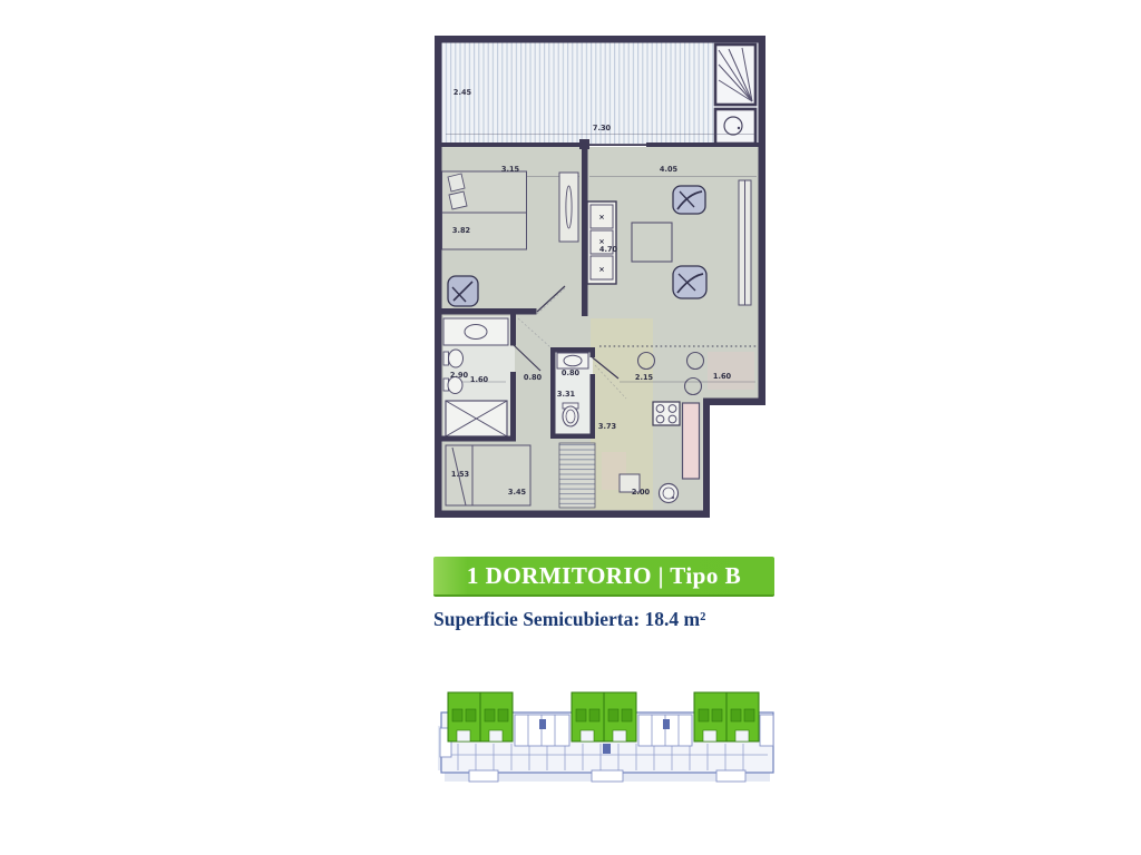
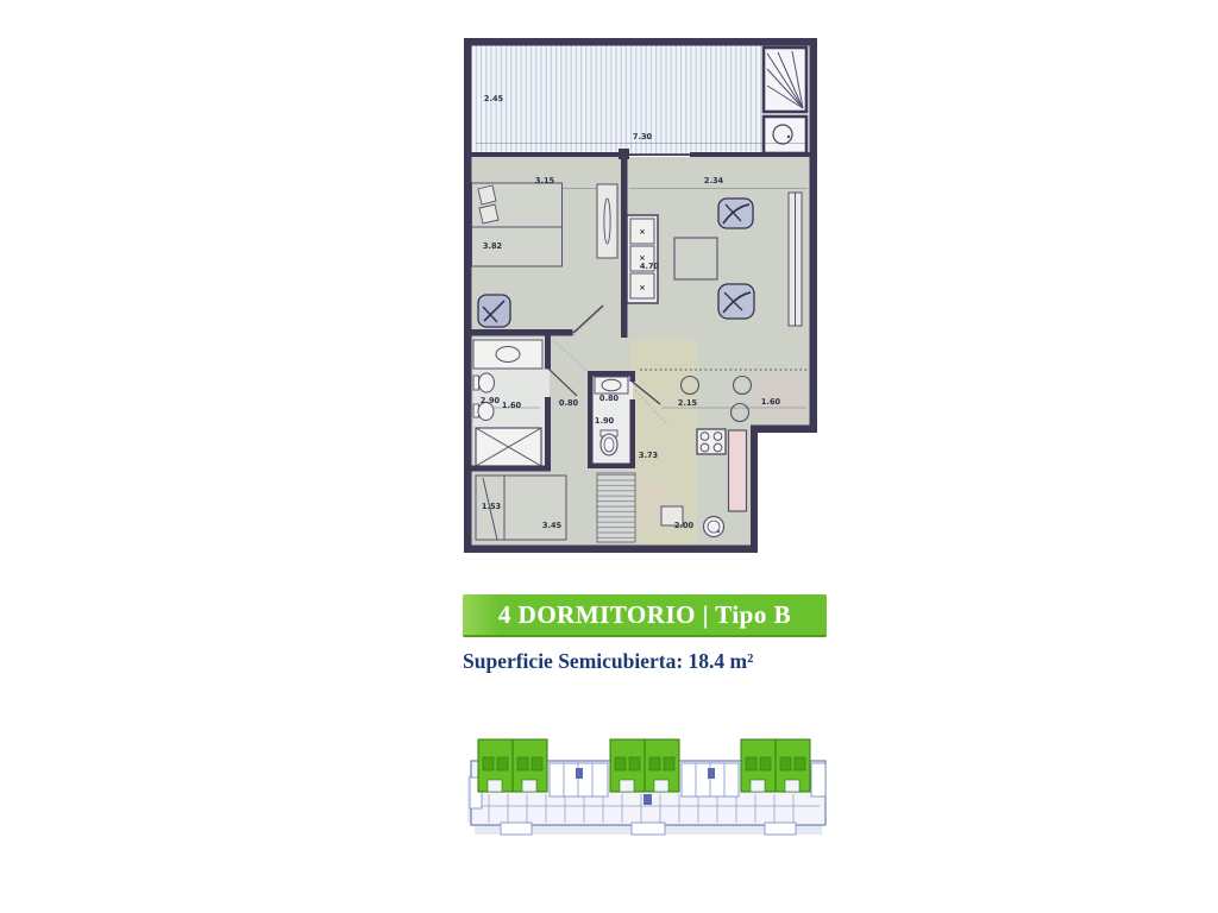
  ×
  ×
  ×
  2.45
  7.30
  3.15
- 4.05
+ 2.34
  3.82
  4.70
  2.90
  1.60
  0.80
  0.80
- 3.31
+ 1.90
  2.15
  1.60
  3.73
  1.53
  3.45
  2.00
- 1 DORMITORIO | Tipo B
+ 4 DORMITORIO | Tipo B
  Superficie Semicubierta: 18.4 m²
